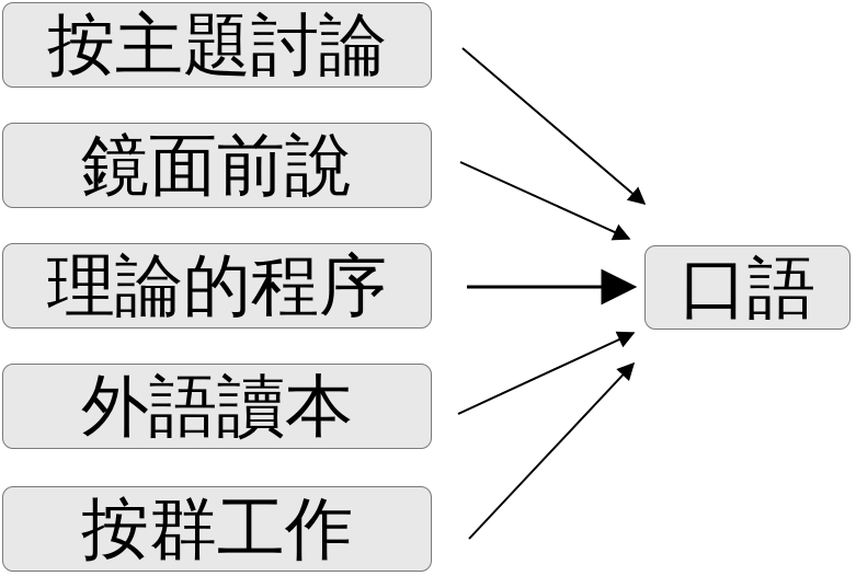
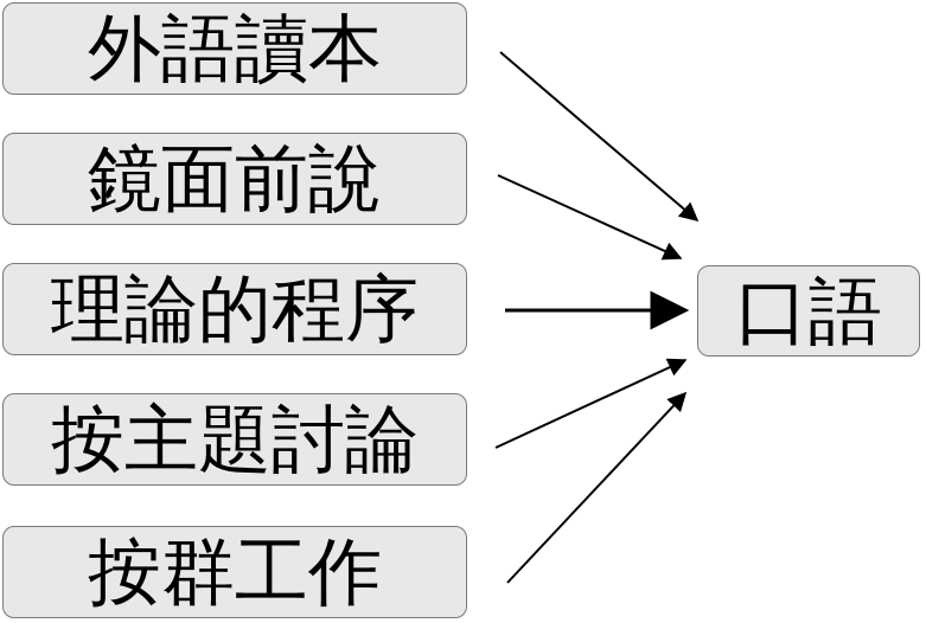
- 按主題討論
+ 外語讀本
  鏡面前說
  理論的程序
- 外語讀本
+ 按主題討論
  按群工作
  口語
